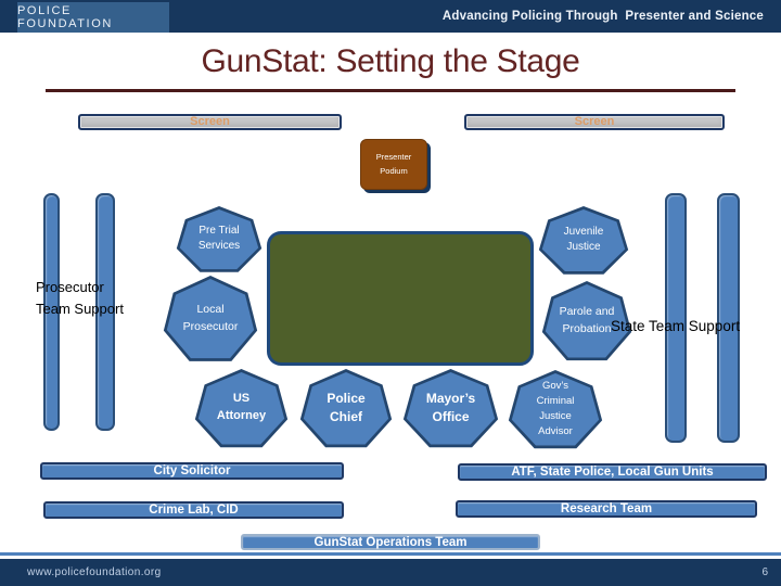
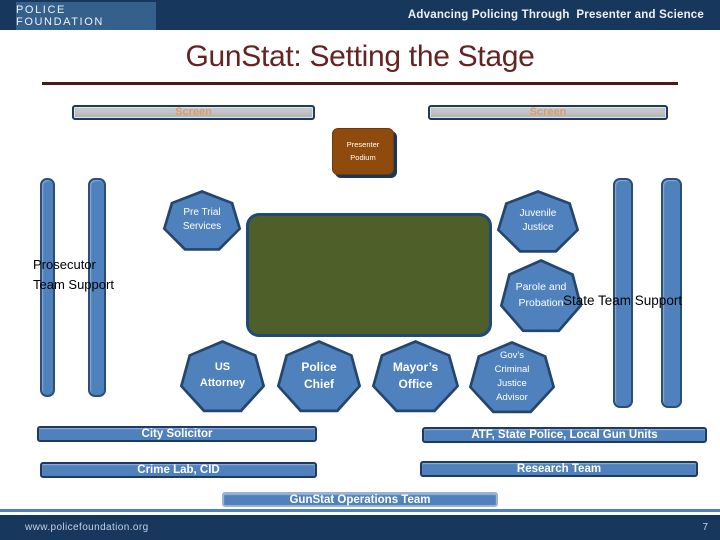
  POLICE FOUNDATION
  Advancing Policing Through Presenter and Science
  GunStat: Setting the Stage
  Screen
  Screen
  Presenter Podium
  Prosecutor Team Support
  State Team Support
  Pre Trial Services
- Local Prosecutor
  Juvenile Justice
  Parole and Probation
  US Attorney
  Police Chief
  Mayor’s Office
  Gov’s Criminal Justice Advisor
  City Solicitor
  ATF, State Police, Local Gun Units
  Crime Lab, CID
  Research Team
  GunStat Operations Team
  www.policefoundation.org
- 6
+ 7
